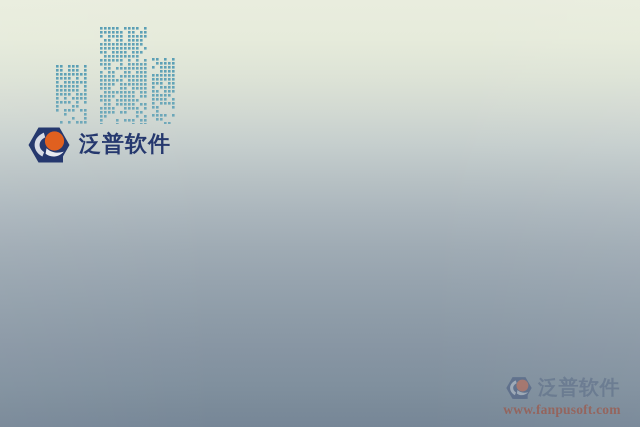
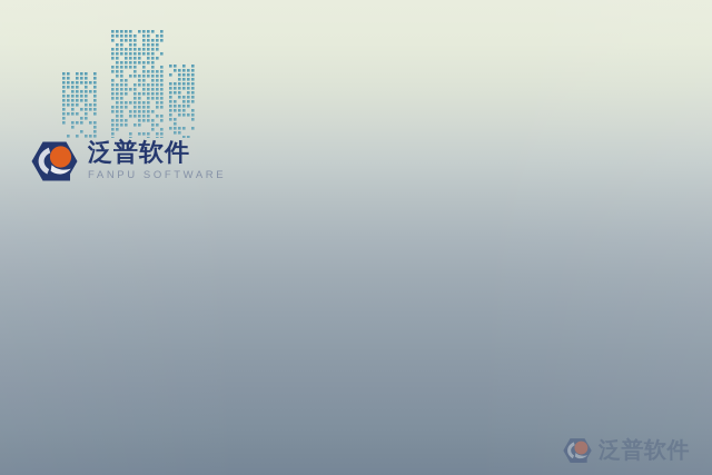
  泛普软件
+ FANPU SOFTWARE
  泛普软件
- www.fanpusoft.com
